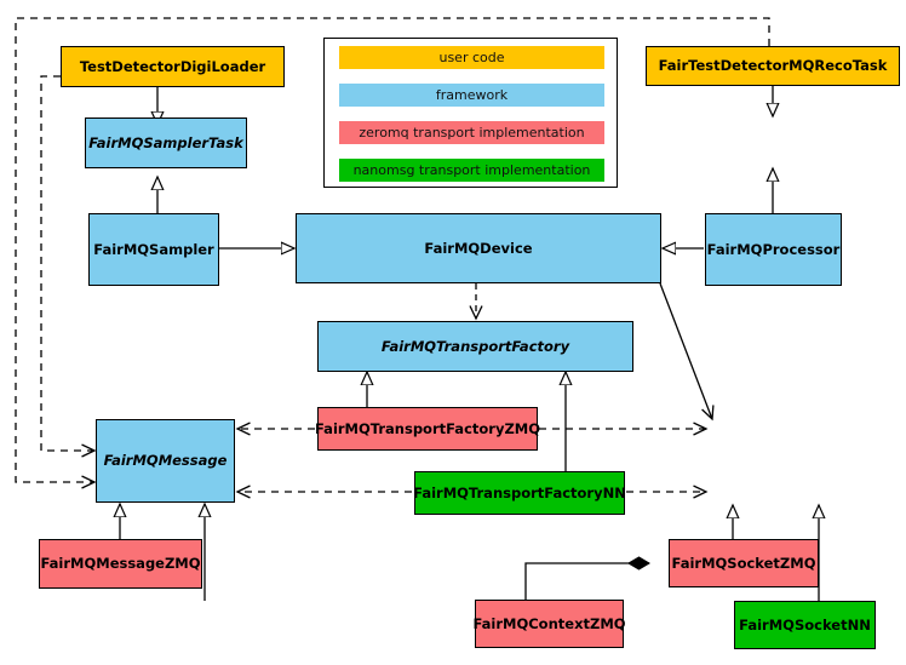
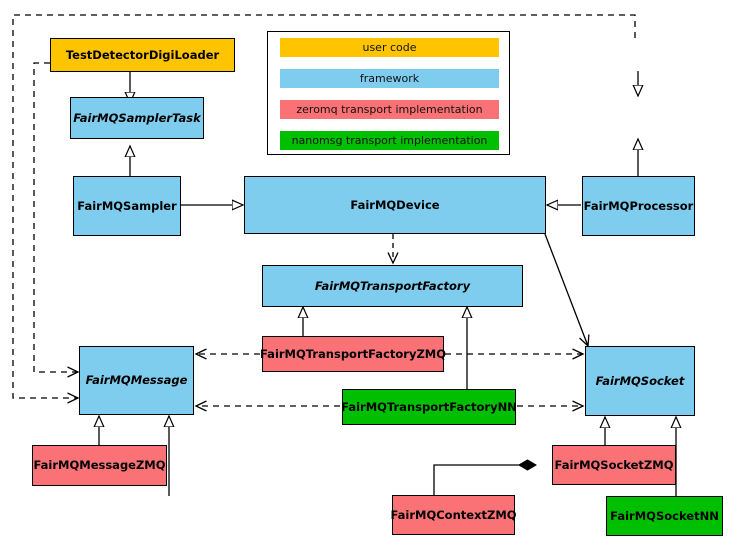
  user code
  framework
  zeromq transport implementation
  nanomsg transport implementation
  TestDetectorDigiLoader
  FairMQSamplerTask
  FairMQSampler
  FairMQDevice
  FairMQProcessor
- FairTestDetectorMQRecoTask
  FairMQTransportFactory
  FairMQTransportFactoryZMQ
  FairMQTransportFactoryNN
  FairMQMessage
  FairMQMessageZMQ
+ FairMQSocket
  FairMQSocketZMQ
  FairMQSocketNN
  FairMQContextZMQ
